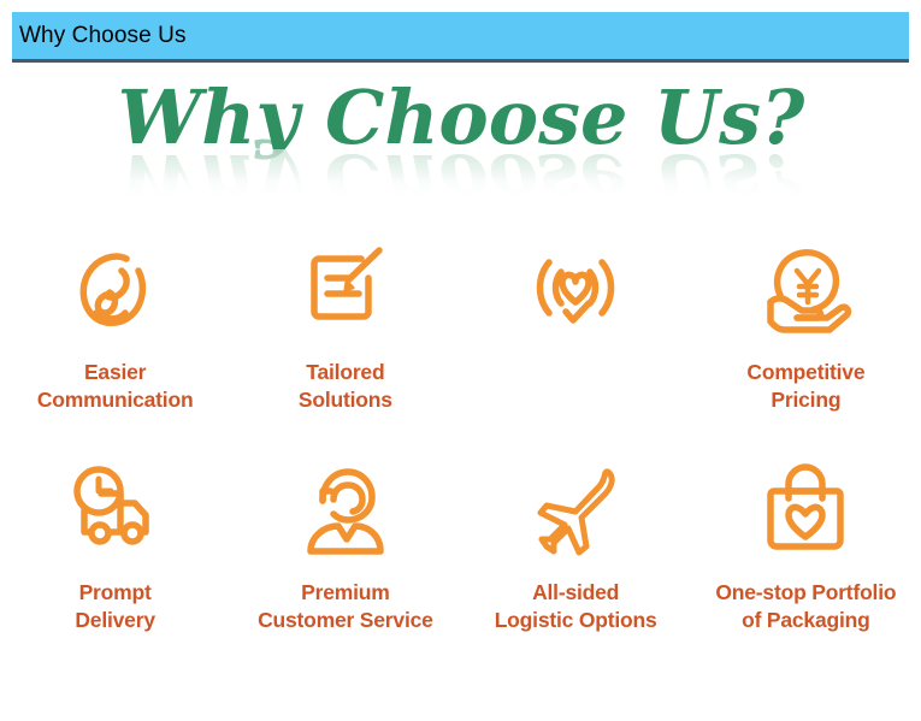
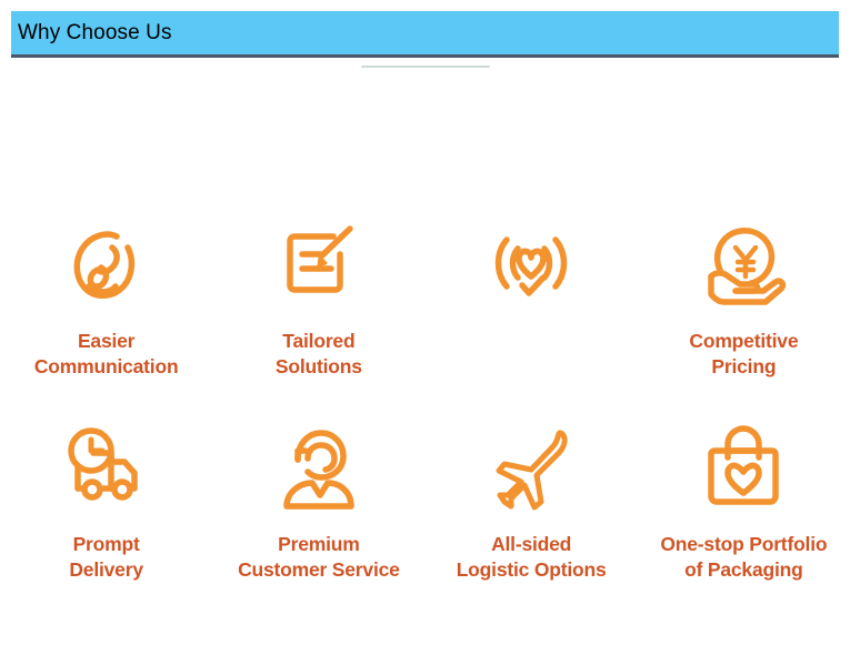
  Why Choose Us
- Why Choose Us?
  Easier
  Communication
  Tailored
  Solutions
  Competitive
  Pricing
  Prompt
  Delivery
  Premium
  Customer Service
  All-sided
  Logistic Options
  One-stop Portfolio
  of Packaging
